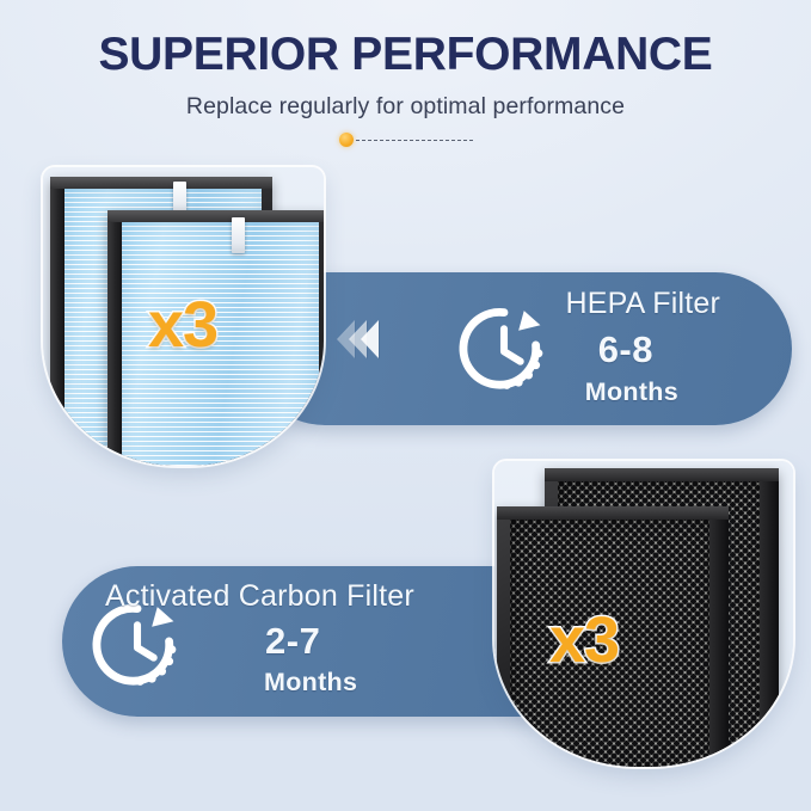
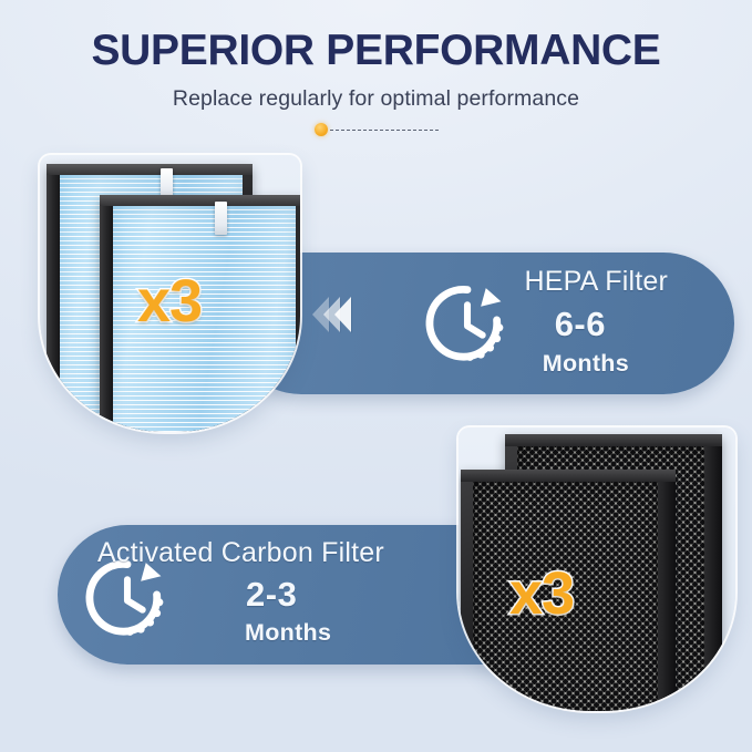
  SUPERIOR PERFORMANCE
  Replace regularly for optimal performance
  HEPA Filter
- 6-8
+ 6-6
  Months
  x3
  Activated Carbon Filter
- 2-7
+ 2-3
  Months
  x3
